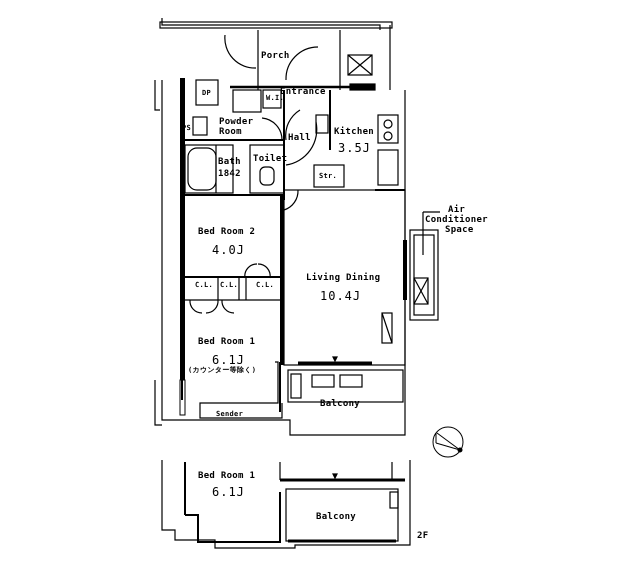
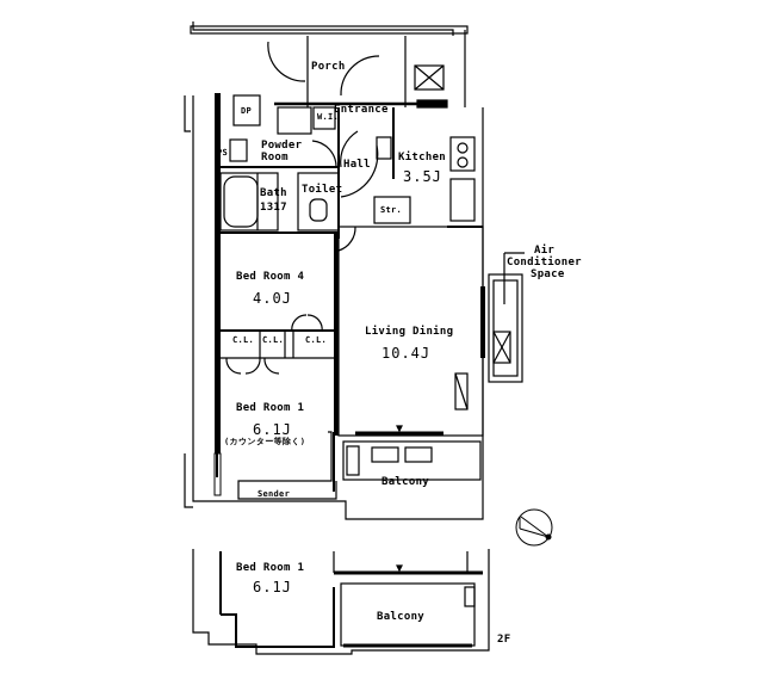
  Porch
  Entrance
  DP
  W.I.
  Powder
  Room
  PS
  Hall
  Kitchen
  3.5J
  Bath
- 1842
+ 1317
  Toilet
  Str.
- Bed Room 2
+ Bed Room 4
  4.0J
  C.L.
  C.L.
  C.L.
  Living Dining
  10.4J
  Bed Room 1
  6.1J
  (カウンター等除く)
  Balcony
  Sender
  Air
  Conditioner
  Space
  Bed Room 1
  6.1J
  Balcony
  2F
